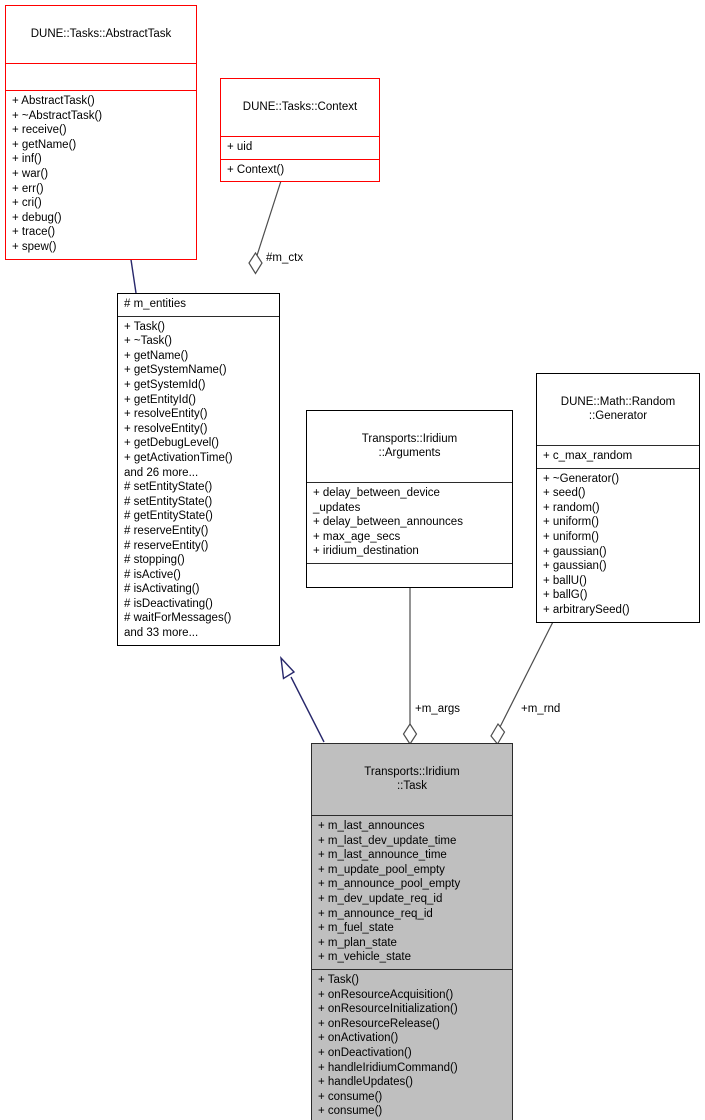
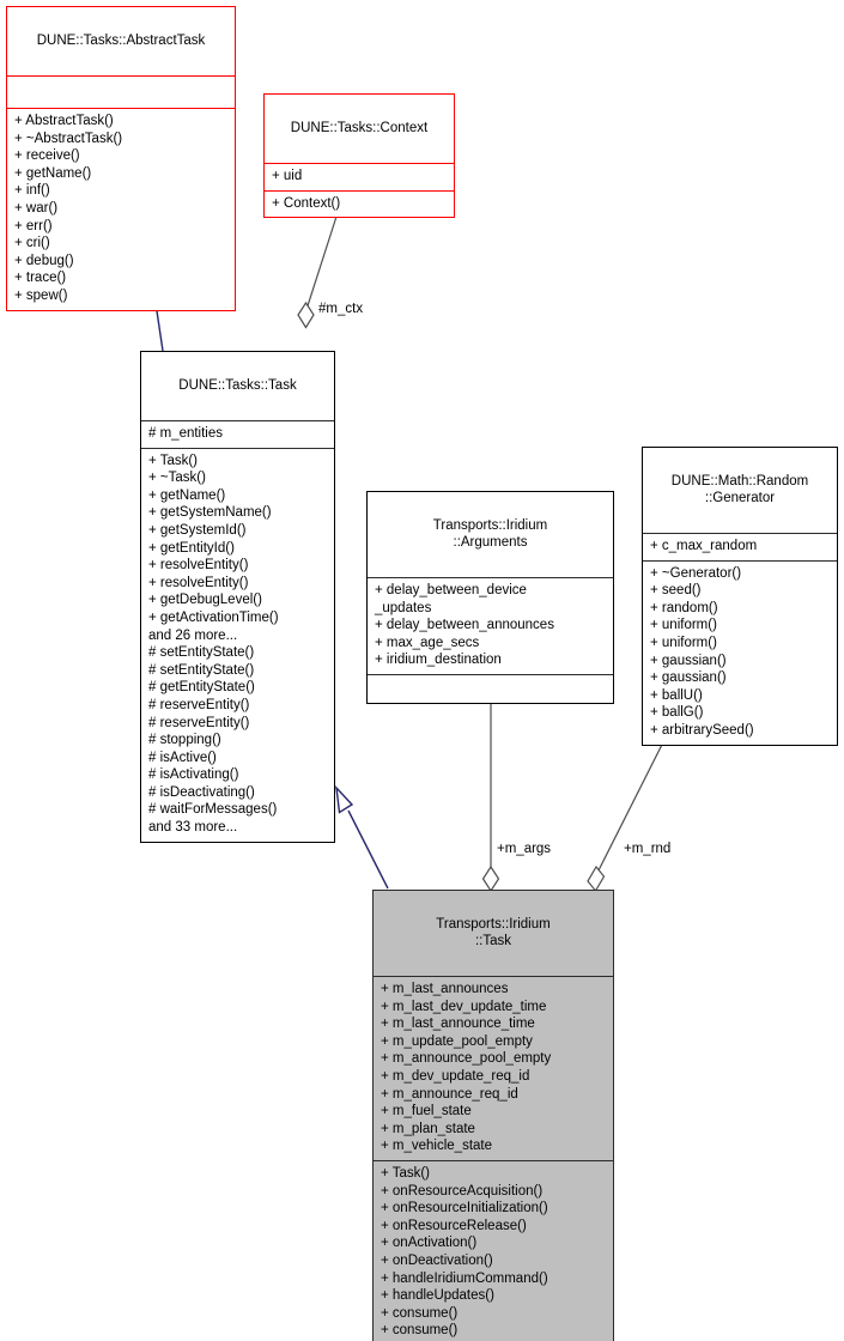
  #m_ctx
  +m_args
  +m_rnd
  DUNE::Tasks::AbstractTask
  + AbstractTask()
  + ~AbstractTask()
  + receive()
  + getName()
  + inf()
  + war()
  + err()
  + cri()
  + debug()
  + trace()
  + spew()
  DUNE::Tasks::Context
  + uid
  + Context()
+ DUNE::Tasks::Task
  # m_entities
  + Task()
  + ~Task()
  + getName()
  + getSystemName()
  + getSystemId()
  + getEntityId()
  + resolveEntity()
  + resolveEntity()
  + getDebugLevel()
  + getActivationTime()
  and 26 more...
  # setEntityState()
  # setEntityState()
  # getEntityState()
  # reserveEntity()
  # reserveEntity()
  # stopping()
  # isActive()
  # isActivating()
  # isDeactivating()
  # waitForMessages()
  and 33 more...
  Transports::Iridium
  ::Arguments
  + delay_between_device
  _updates
  + delay_between_announces
  + max_age_secs
  + iridium_destination
  DUNE::Math::Random
  ::Generator
  + c_max_random
  + ~Generator()
  + seed()
  + random()
  + uniform()
  + uniform()
  + gaussian()
  + gaussian()
  + ballU()
  + ballG()
  + arbitrarySeed()
  Transports::Iridium
  ::Task
  + m_last_announces
  + m_last_dev_update_time
  + m_last_announce_time
  + m_update_pool_empty
  + m_announce_pool_empty
  + m_dev_update_req_id
  + m_announce_req_id
  + m_fuel_state
  + m_plan_state
  + m_vehicle_state
  + Task()
  + onResourceAcquisition()
  + onResourceInitialization()
  + onResourceRelease()
  + onActivation()
  + onDeactivation()
  + handleIridiumCommand()
  + handleUpdates()
  + consume()
  + consume()
